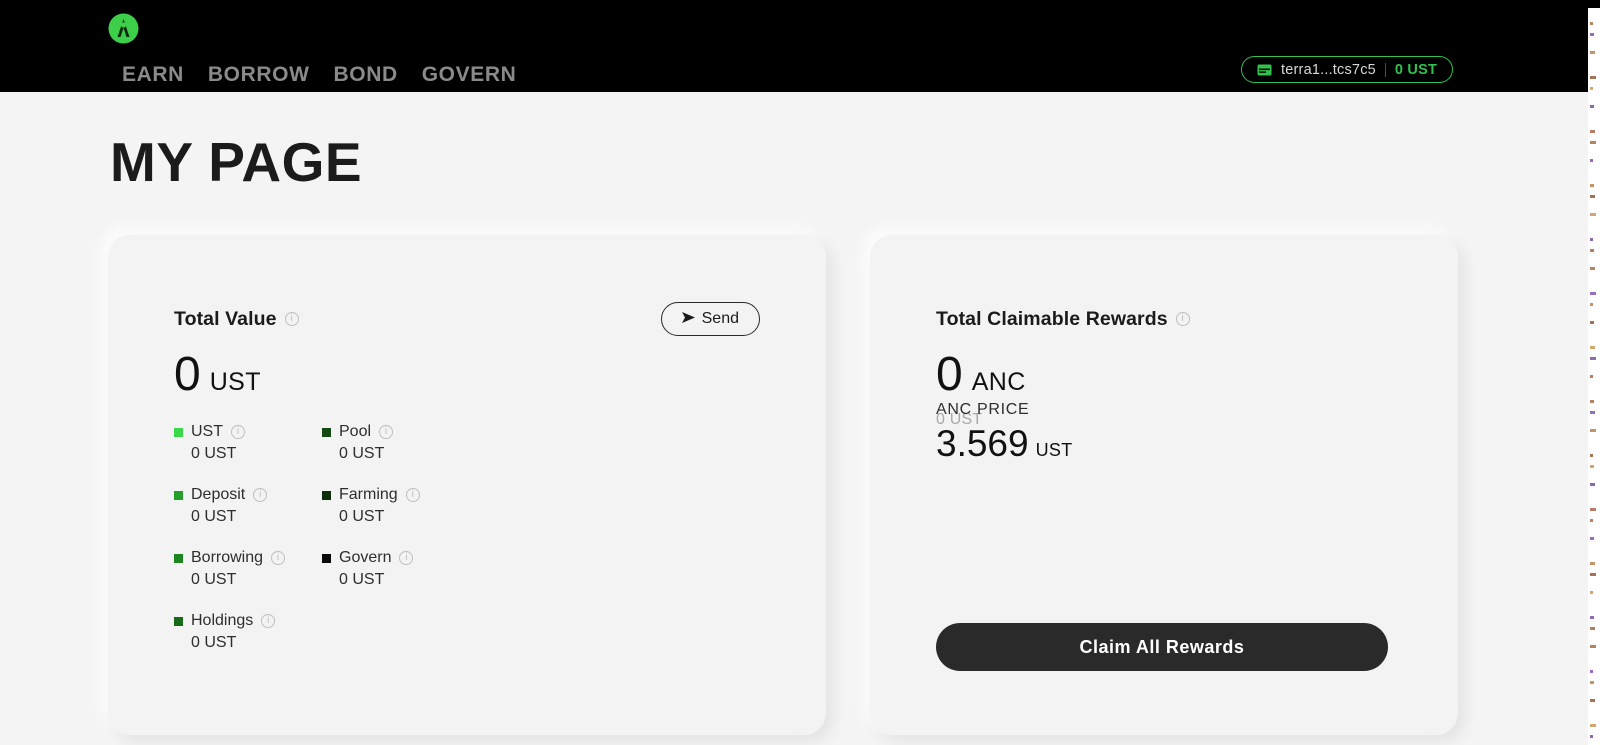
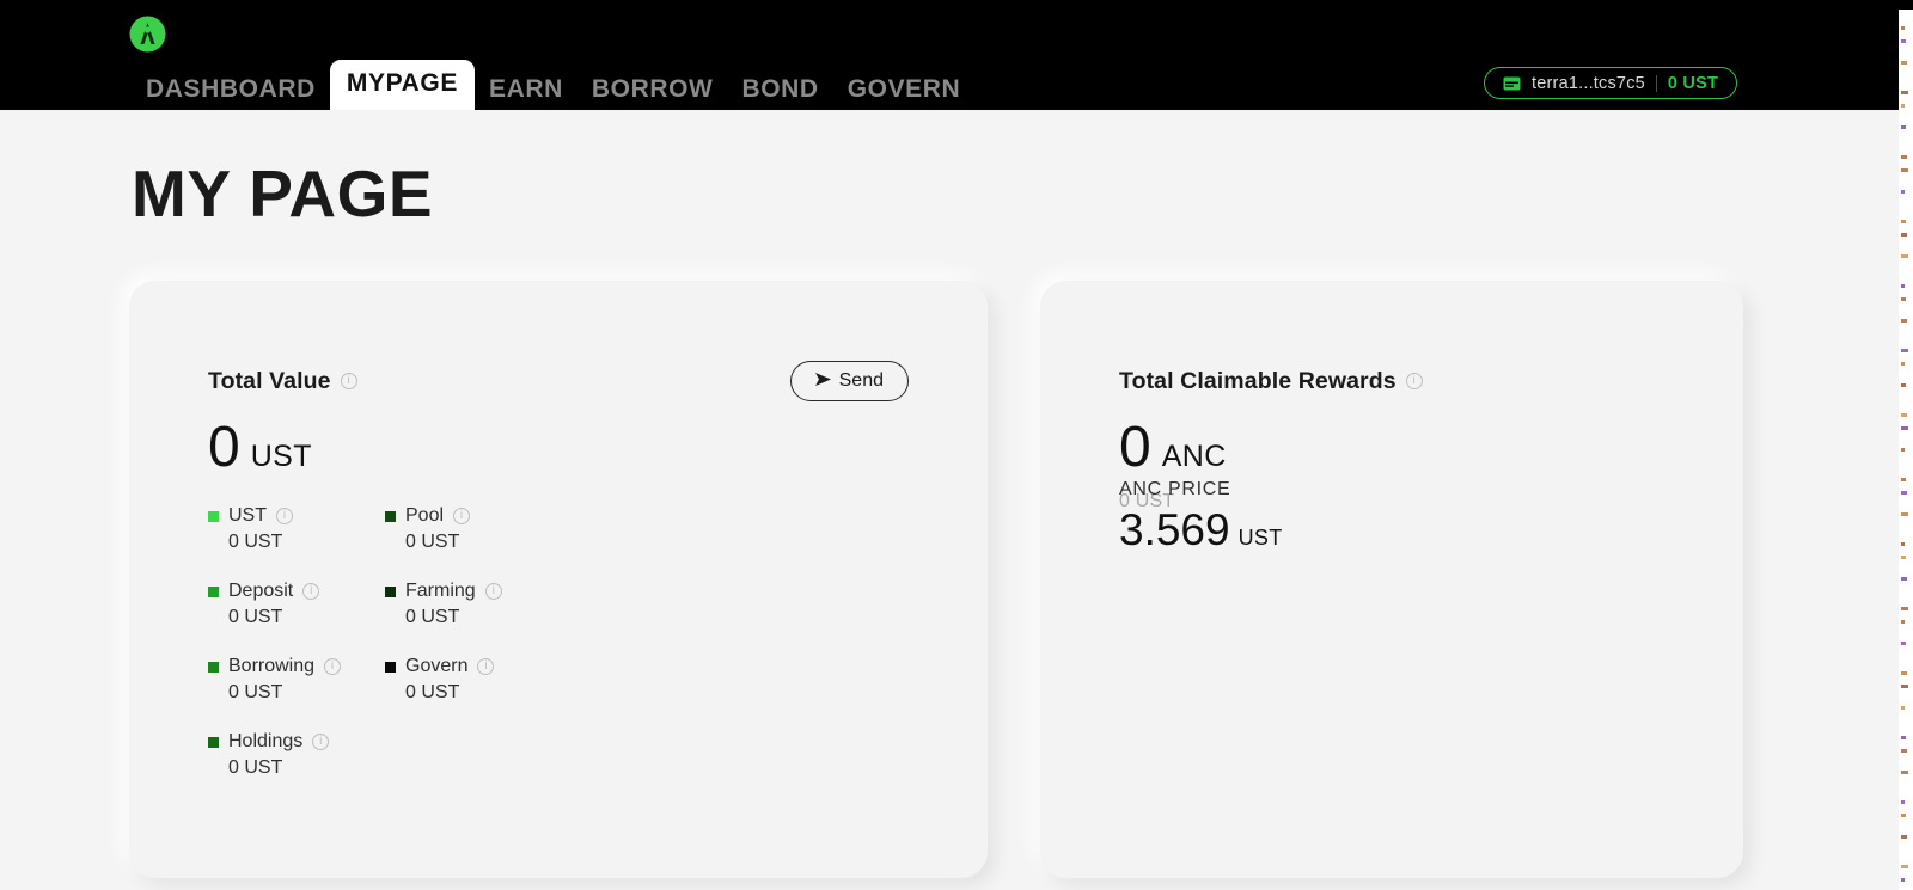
+ DASHBOARD
+ MYPAGE
  EARN
  BORROW
  BOND
  GOVERN
  terra1...tcs7c5
  0 UST
  MY PAGE
  Total Value
  i
  Send
  0
  UST
  UST
  i
  0 UST
  Pool
  i
  0 UST
  Deposit
  i
  0 UST
  Farming
  i
  0 UST
  Borrowing
  i
  0 UST
  Govern
  i
  0 UST
  Holdings
  i
  0 UST
  Total Claimable Rewards
  i
  0
  ANC
  0 UST
  ANC PRICE
  3.569
  UST
- Claim All Rewards
